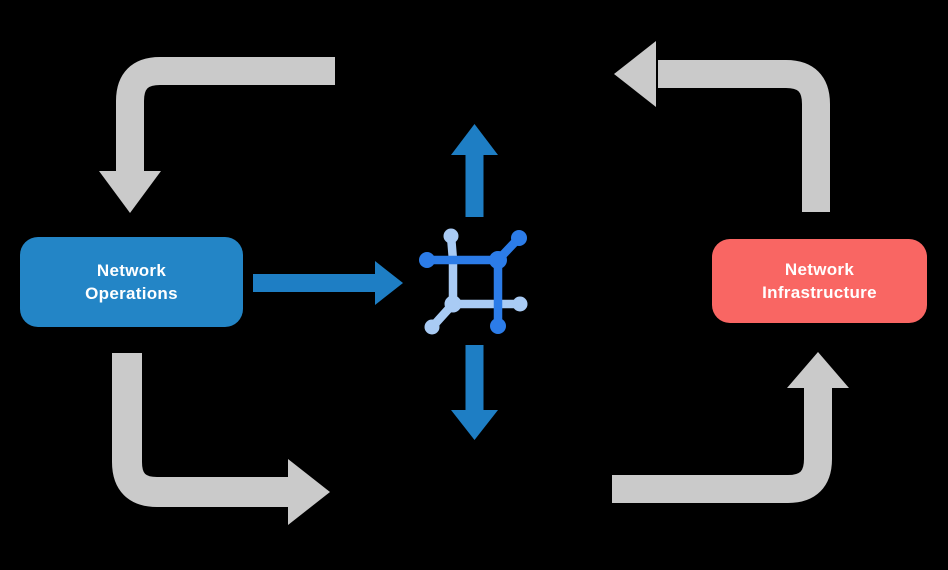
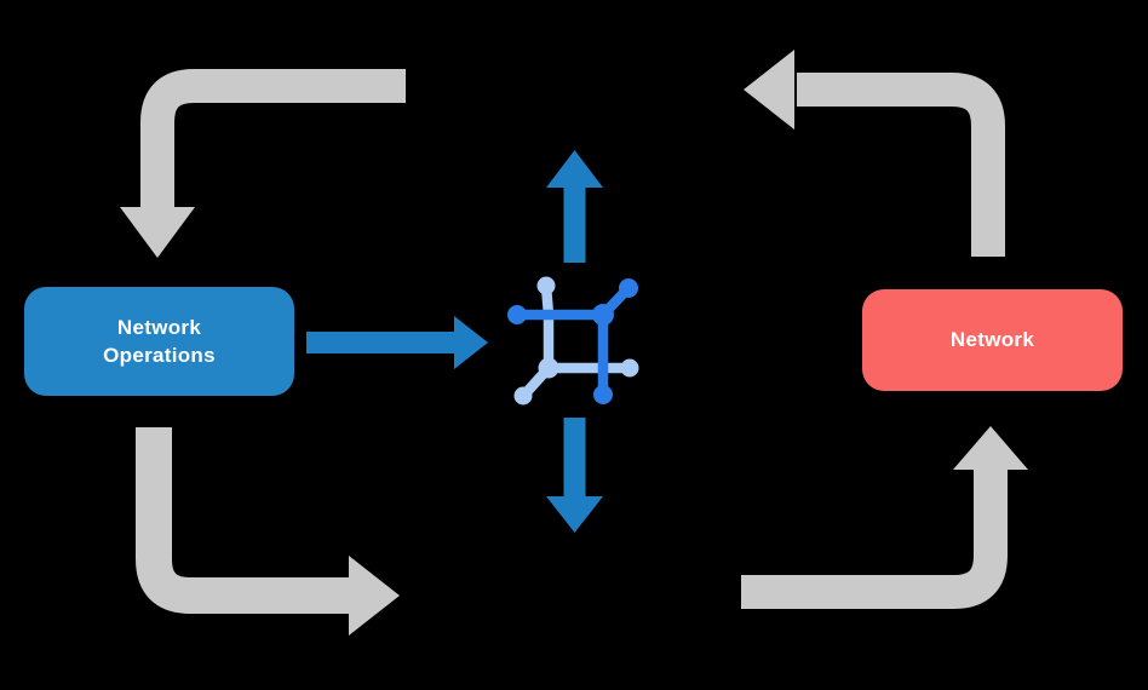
  Network
  Operations
  Network
- Infrastructure
